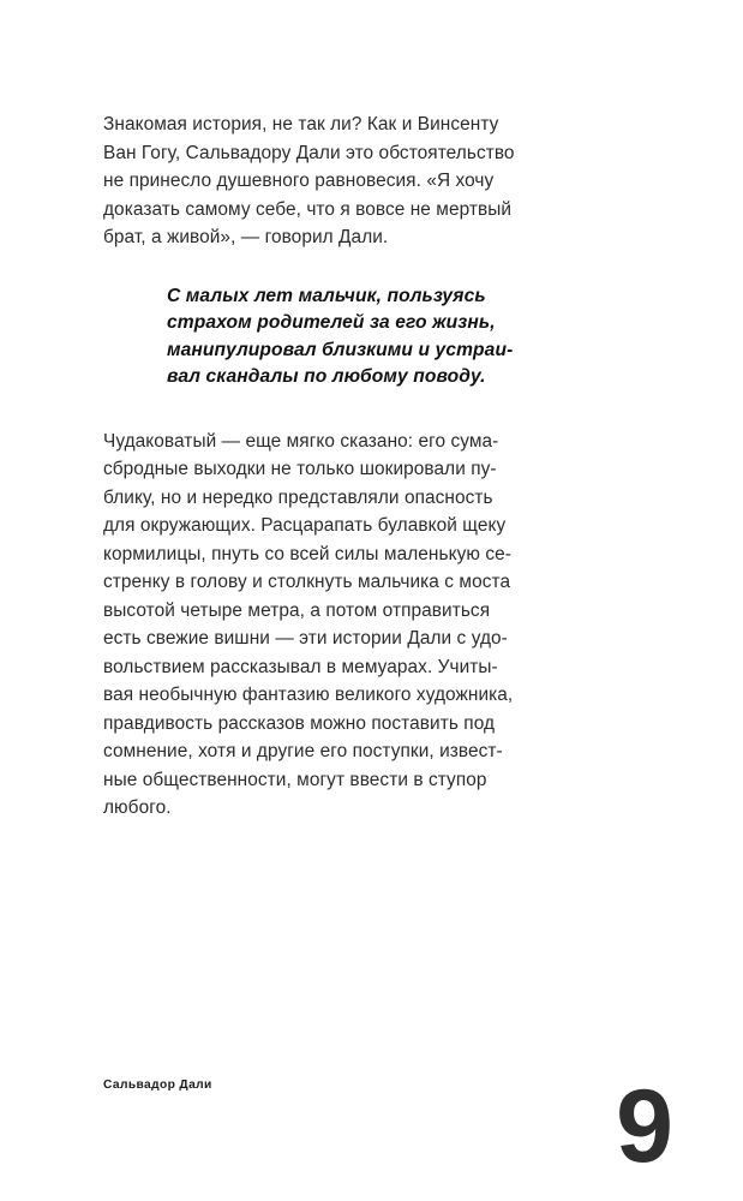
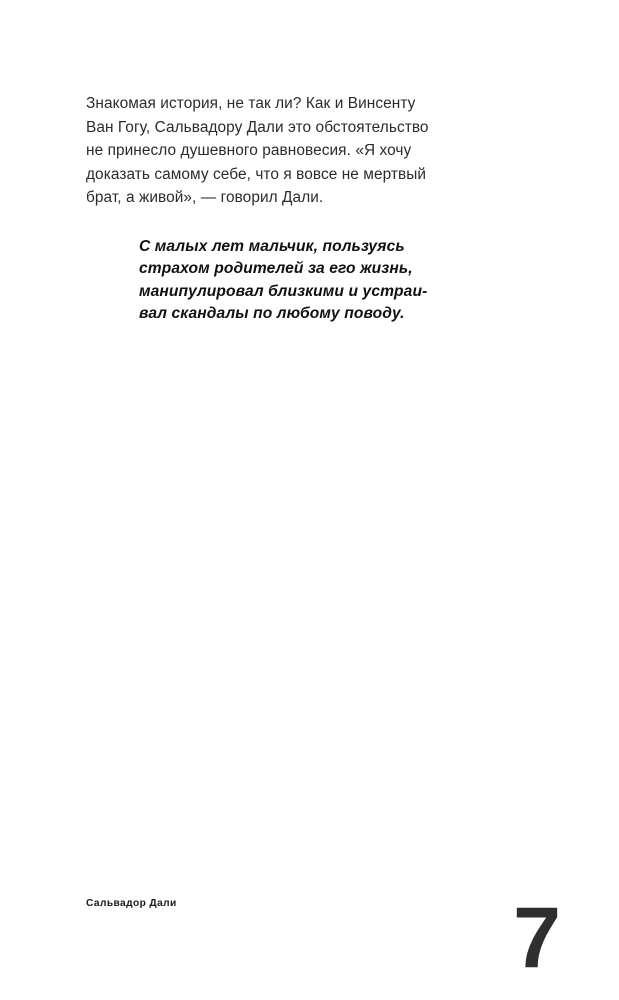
  Знакомая история, не так ли? Как и Винсенту
  Ван Гогу, Сальвадору Дали это обстоятельство
  не принесло душевного равновесия. «Я хочу
  доказать самому себе, что я вовсе не мертвый
  брат, а живой», — говорил Дали.
  С малых лет мальчик, пользуясь
  страхом родителей за его жизнь,
  манипулировал близкими и устраи-
  вал скандалы по любому поводу.
- Чудаковатый — еще мягко сказано: его сума-
- сбродные выходки не только шокировали пу-
- блику, но и нередко представляли опасность
- для окружающих. Расцарапать булавкой щеку
- кормилицы, пнуть со всей силы маленькую се-
- стренку в голову и столкнуть мальчика с моста
- высотой четыре метра, а потом отправиться
- есть свежие вишни — эти истории Дали с удо-
- вольствием рассказывал в мемуарах. Учиты-
- вая необычную фантазию великого художника,
- правдивость рассказов можно поставить под
- сомнение, хотя и другие его поступки, извест-
- ные общественности, могут ввести в ступор
- любого.
  Сальвадор Дали
- 9
+ 7
